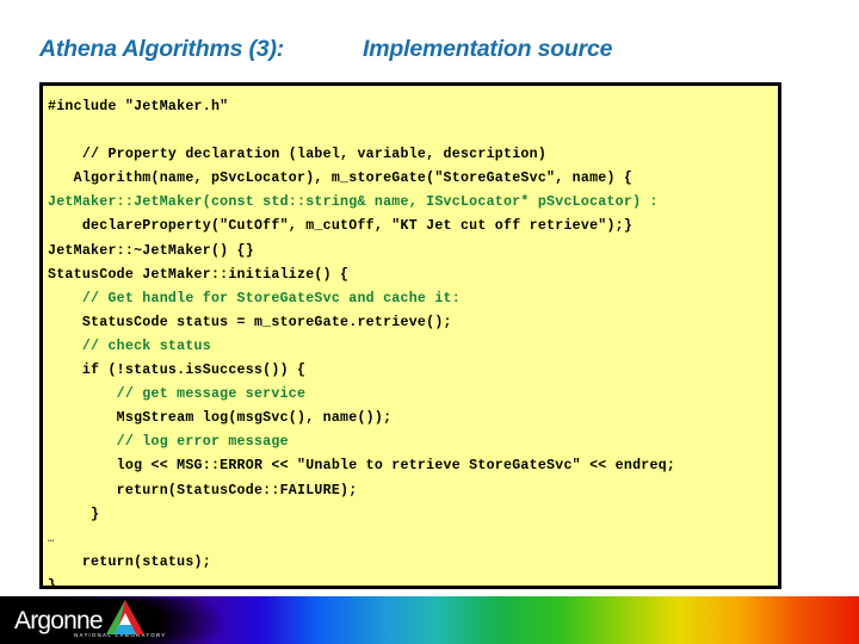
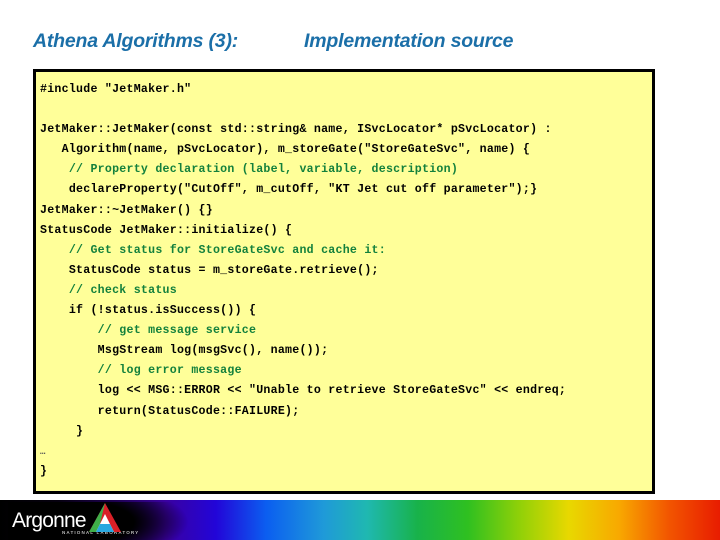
  Athena Algorithms (3): Implementation source
  #include "JetMaker.h"
- // Property declaration (label, variable, description)
+ JetMaker::JetMaker(const std::string& name, ISvcLocator* pSvcLocator) :
  Algorithm(name, pSvcLocator), m_storeGate("StoreGateSvc", name) {
- JetMaker::JetMaker(const std::string& name, ISvcLocator* pSvcLocator) :
+ // Property declaration (label, variable, description)
- declareProperty("CutOff", m_cutOff, "KT Jet cut off retrieve");}
+ declareProperty("CutOff", m_cutOff, "KT Jet cut off parameter");}
  JetMaker::~JetMaker() {}
  StatusCode JetMaker::initialize() {
- // Get handle for StoreGateSvc and cache it:
+ // Get status for StoreGateSvc and cache it:
  StatusCode status = m_storeGate.retrieve();
  // check status
  if (!status.isSuccess()) {
  // get message service
  MsgStream log(msgSvc(), name());
  // log error message
  log << MSG::ERROR << "Unable to retrieve StoreGateSvc" << endreq;
  return(StatusCode::FAILURE);
  }
  …
- return(status);
  }
  Argonne
